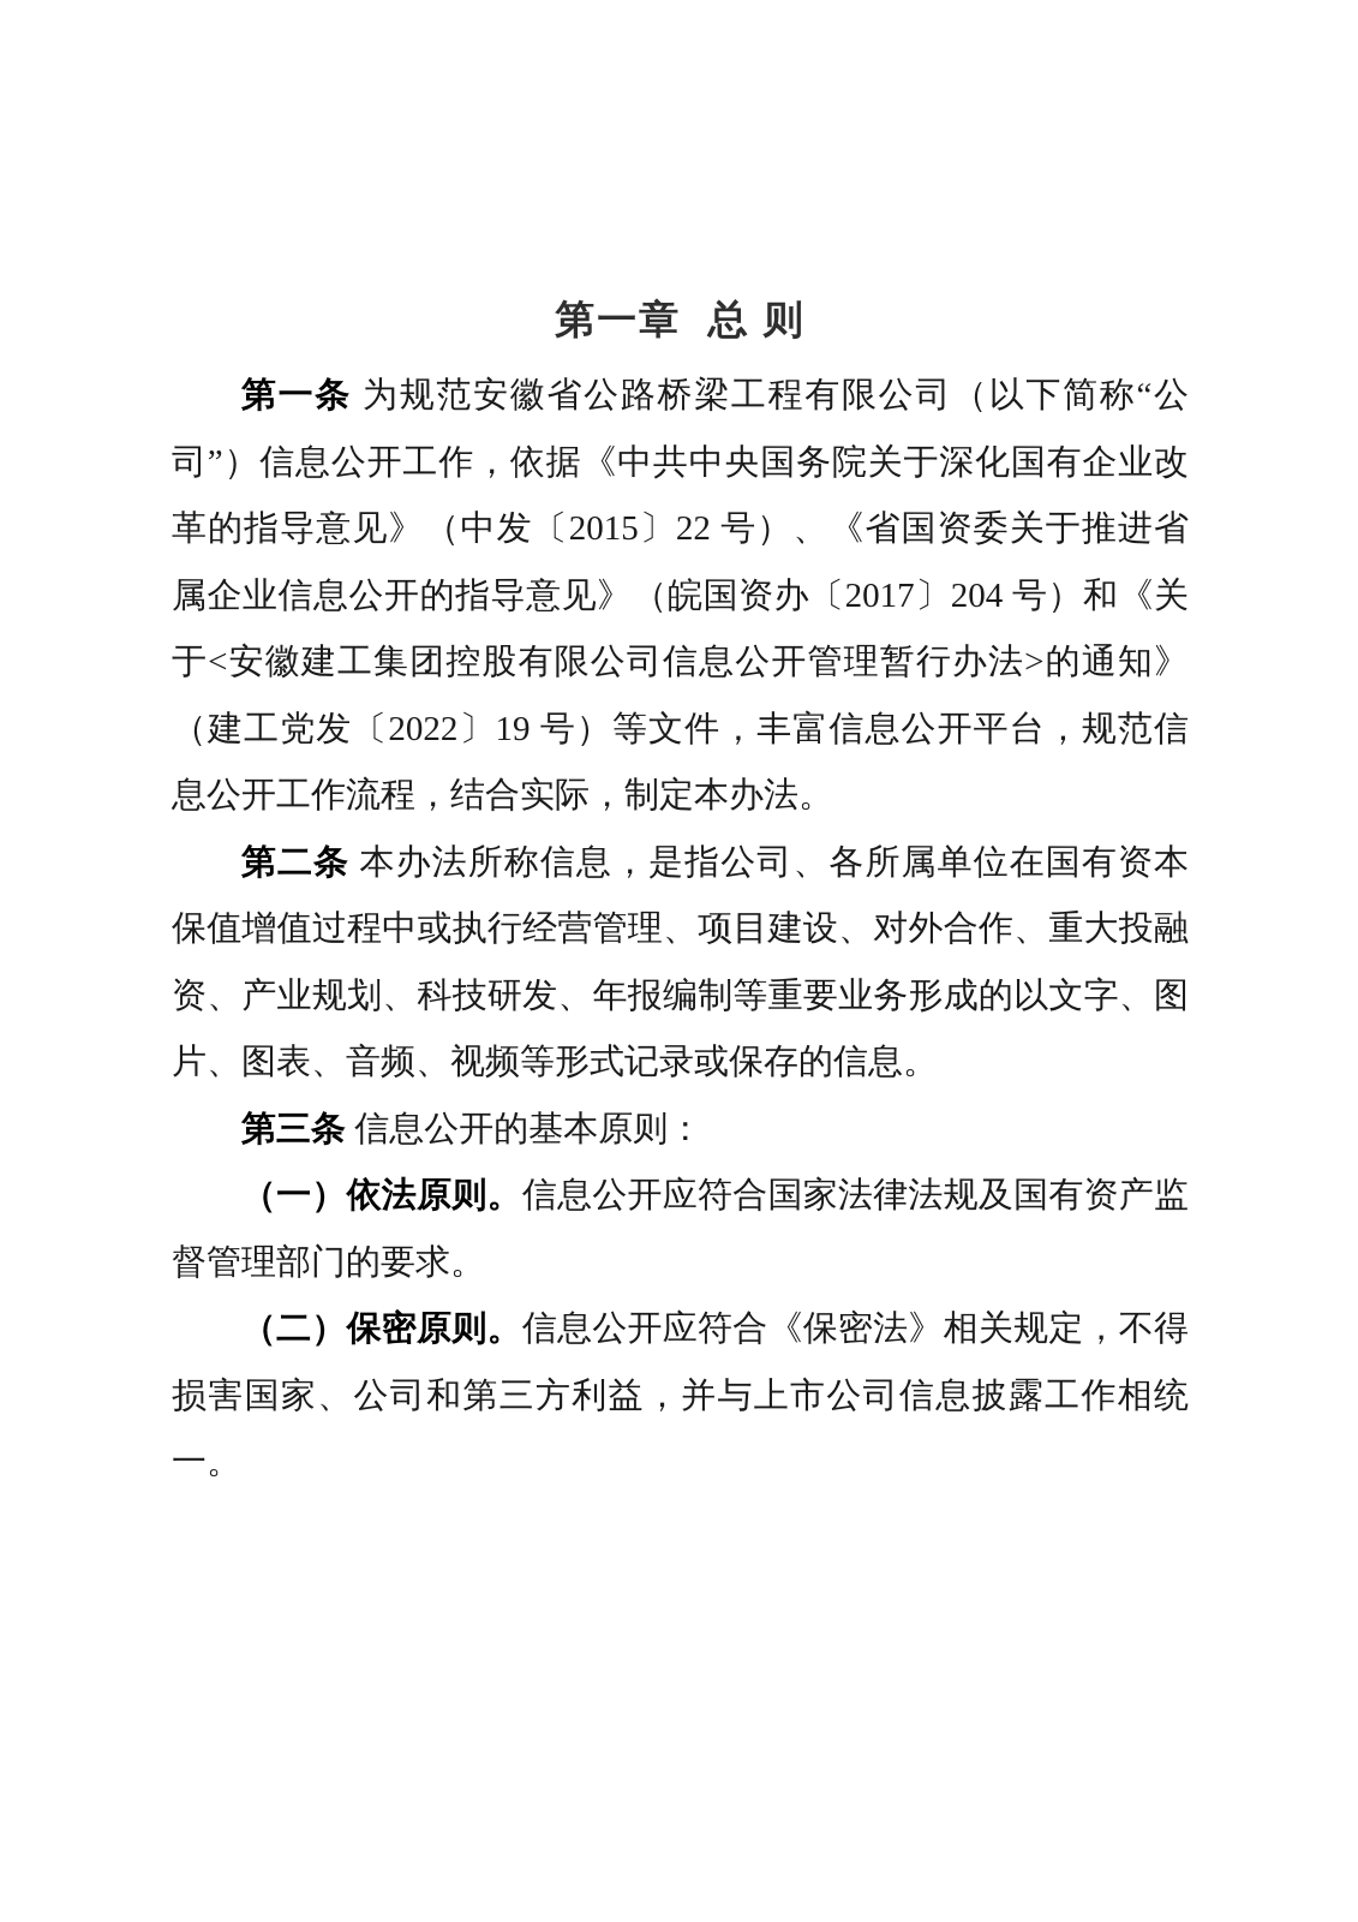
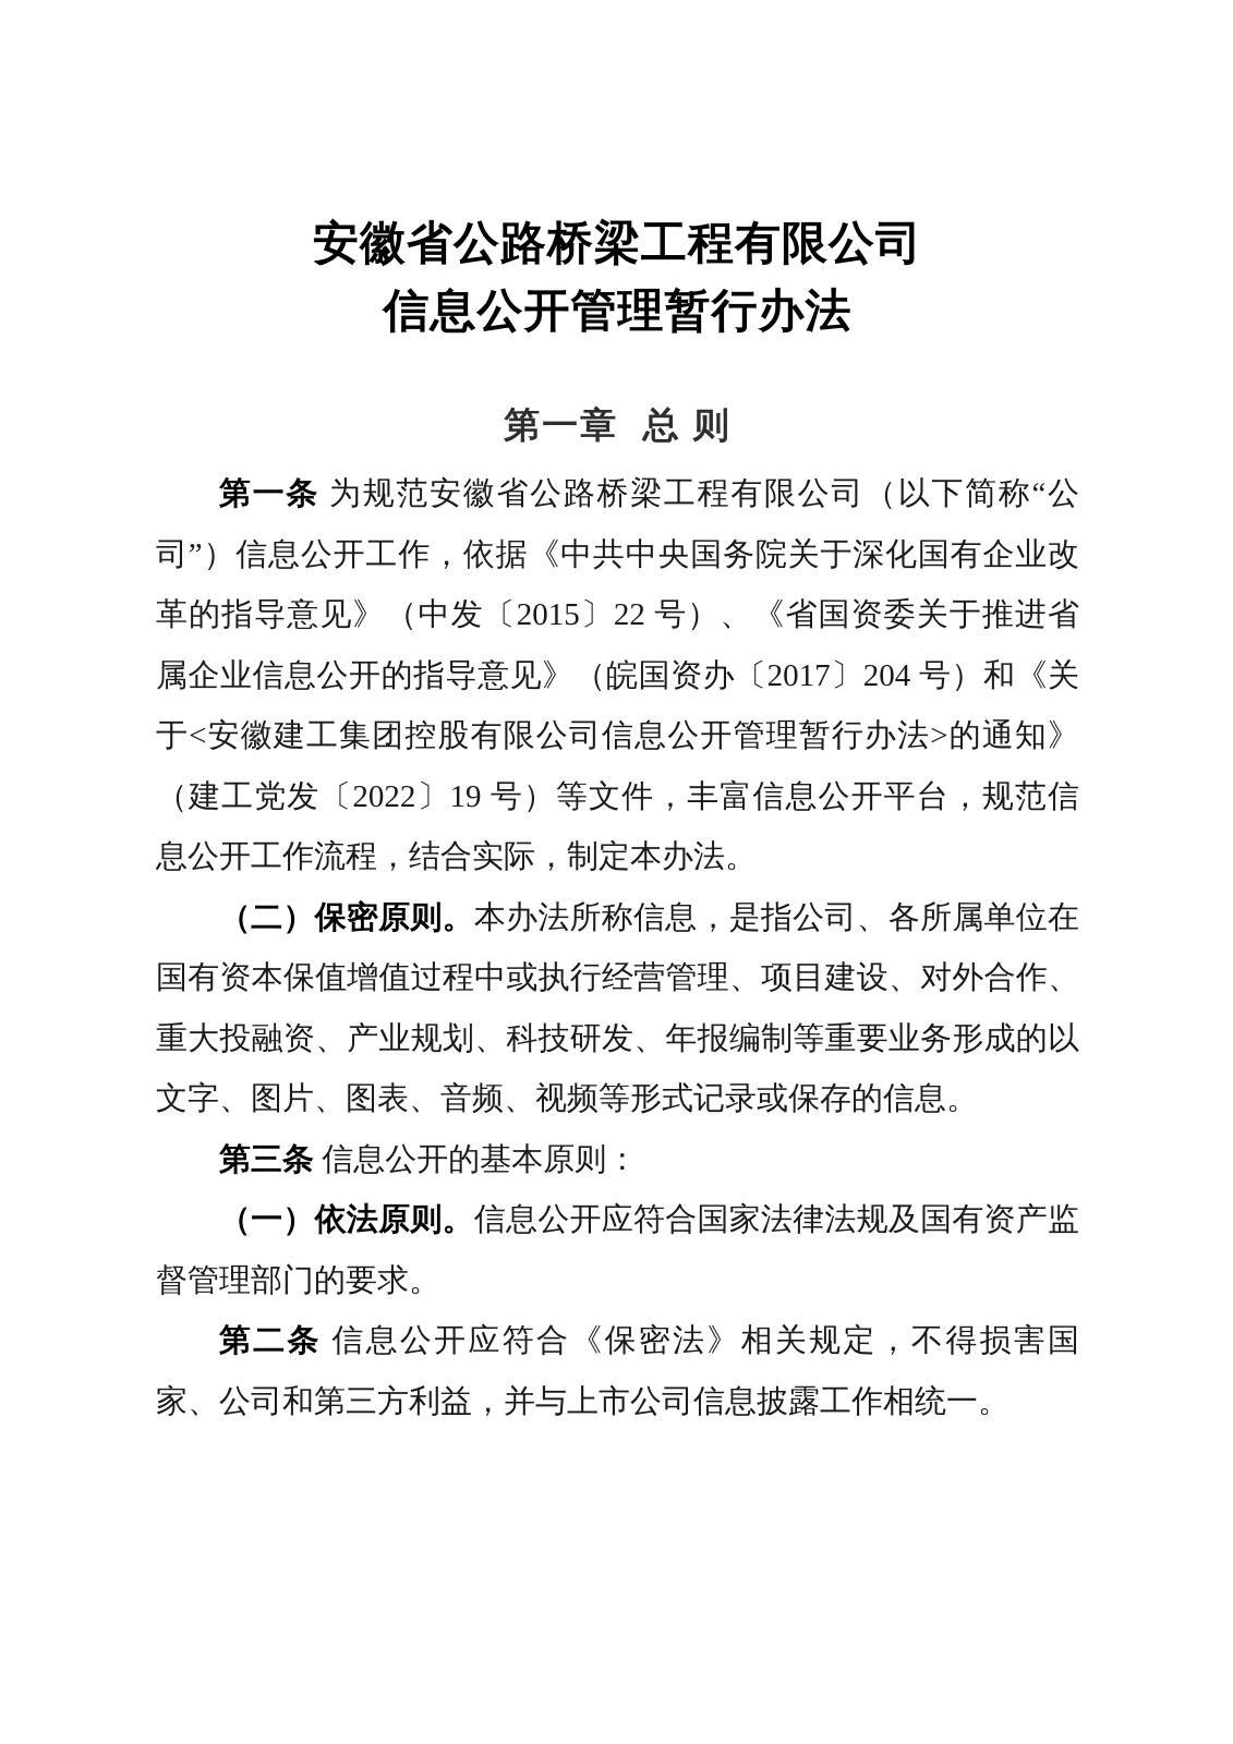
+ 安徽省公路桥梁工程有限公司
+ 信息公开管理暂行办法
  第一章 总 则
  第一条 为规范安徽省公路桥梁工程有限公司（以下简称“公司”）信息公开工作，依据《中共中央国务院关于深化国有企业改革的指导意见》（中发〔2015〕22 号）、《省国资委关于推进省属企业信息公开的指导意见》（皖国资办〔2017〕204 号）和《关于<安徽建工集团控股有限公司信息公开管理暂行办法>的通知》（建工党发〔2022〕19 号）等文件，丰富信息公开平台，规范信息公开工作流程，结合实际，制定本办法。
- 第二条 本办法所称信息，是指公司、各所属单位在国有资本保值增值过程中或执行经营管理、项目建设、对外合作、重大投融资、产业规划、科技研发、年报编制等重要业务形成的以文字、图片、图表、音频、视频等形式记录或保存的信息。
+ （二）保密原则。本办法所称信息，是指公司、各所属单位在国有资本保值增值过程中或执行经营管理、项目建设、对外合作、重大投融资、产业规划、科技研发、年报编制等重要业务形成的以文字、图片、图表、音频、视频等形式记录或保存的信息。
  第三条 信息公开的基本原则：
  （一）依法原则。信息公开应符合国家法律法规及国有资产监督管理部门的要求。
- （二）保密原则。信息公开应符合《保密法》相关规定，不得损害国家、公司和第三方利益，并与上市公司信息披露工作相统一。
+ 第二条 信息公开应符合《保密法》相关规定，不得损害国家、公司和第三方利益，并与上市公司信息披露工作相统一。
